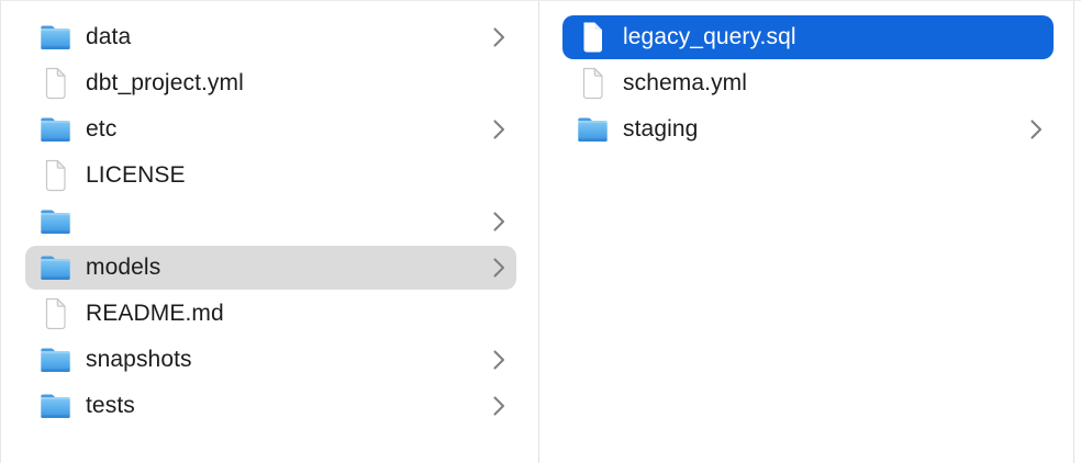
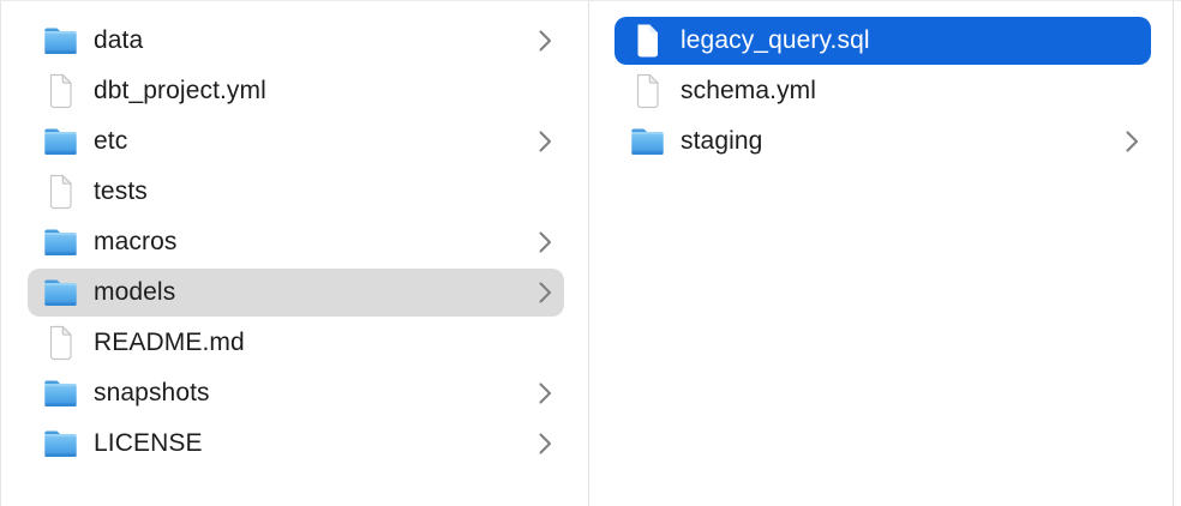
  data
  dbt_project.yml
  etc
- LICENSE
+ tests
+ macros
  models
  README.md
  snapshots
- tests
+ LICENSE
  legacy_query.sql
  schema.yml
  staging
